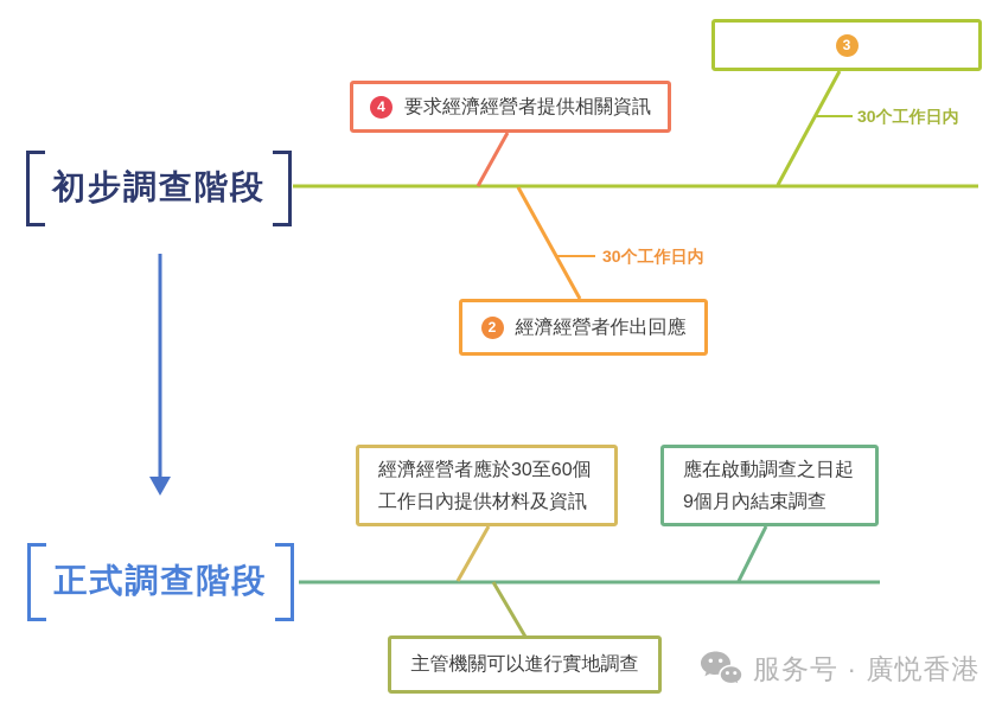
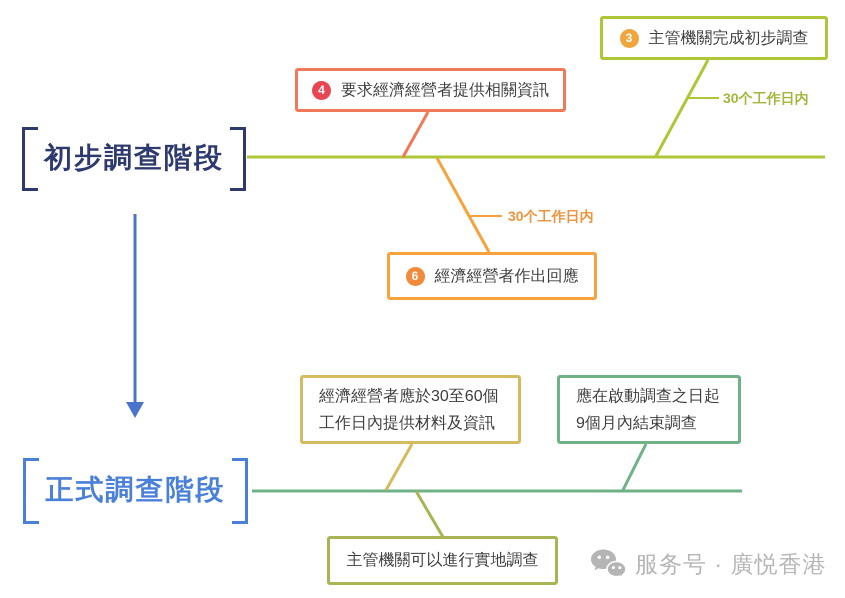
  初步調查階段
  4
  要求經濟經營者提供相關資訊
  3
+ 主管機關完成初步調查
- 2
+ 6
  經濟經營者作出回應
  30个工作日内
  30个工作日内
  正式調查階段
  經濟經營者應於30至60個
  工作日內提供材料及資訊
  應在啟動調查之日起
  9個月內結束調查
  主管機關可以進行實地調查
  服务号 · 廣悦香港
